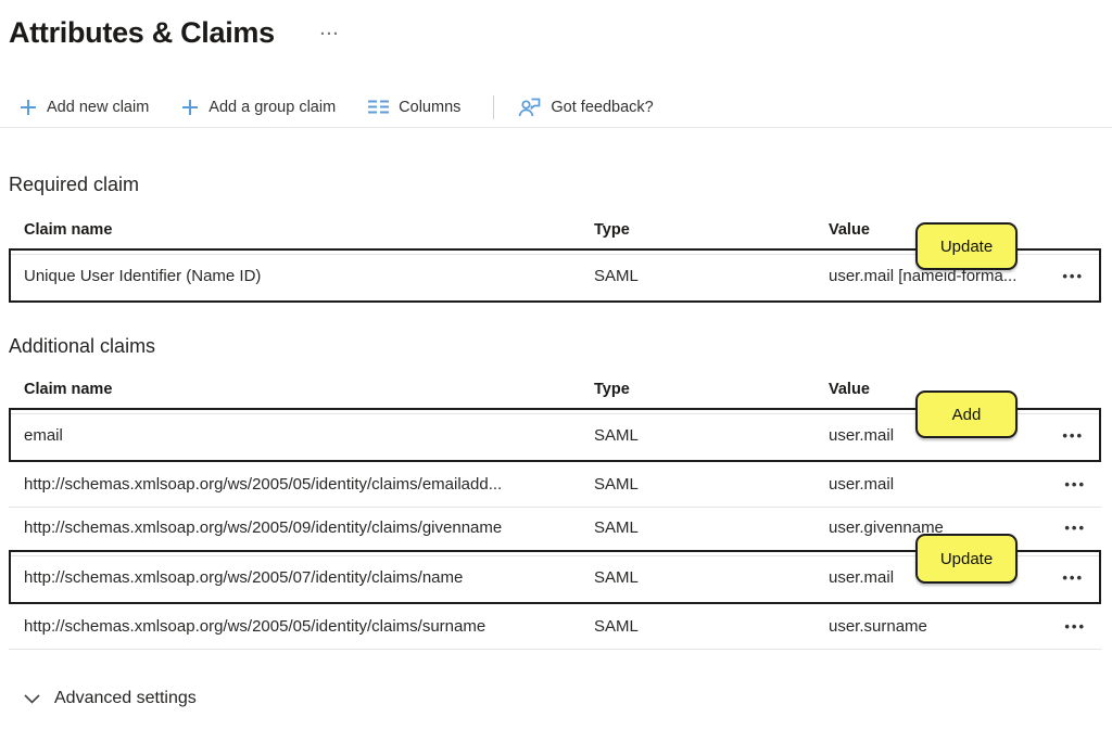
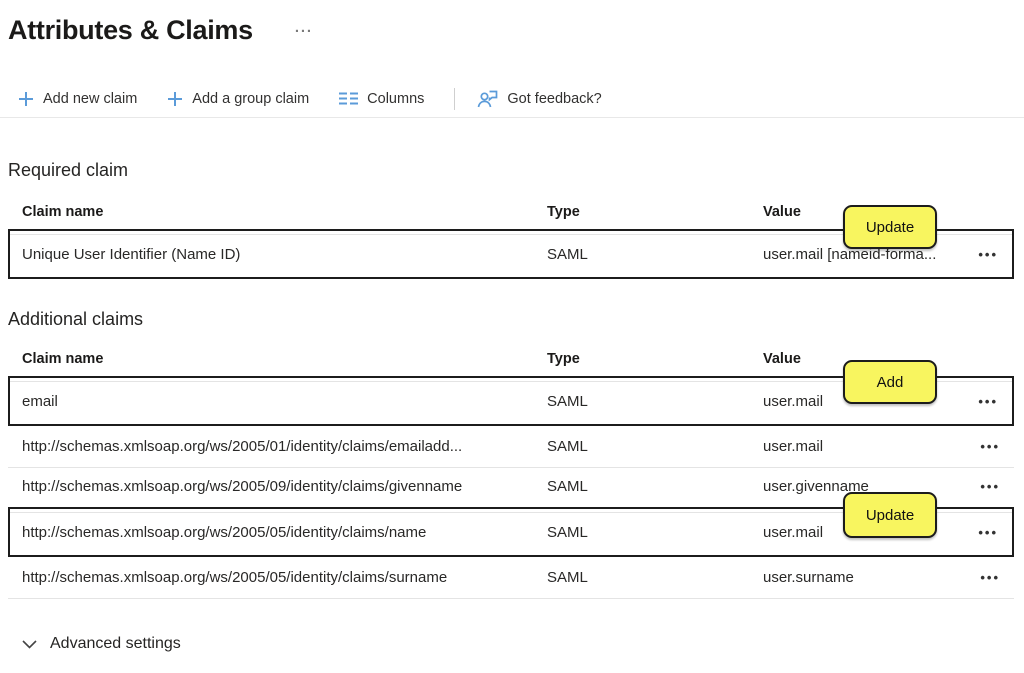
  Attributes & Claims
  ···
  Add new claim
  Add a group claim
  Columns
  Got feedback?
  Required claim
  Claim name
  Type
  Value
  Unique User Identifier (Name ID)
  SAML
  user.mail [nameid-forma...
  •••
  Additional claims
  Claim name
  Type
  Value
  email
  SAML
  user.mail
  •••
- http://schemas.xmlsoap.org/ws/2005/05/identity/claims/emailadd...
+ http://schemas.xmlsoap.org/ws/2005/01/identity/claims/emailadd...
  SAML
  user.mail
  •••
  http://schemas.xmlsoap.org/ws/2005/09/identity/claims/givenname
  SAML
  user.givenname
  •••
- http://schemas.xmlsoap.org/ws/2005/07/identity/claims/name
+ http://schemas.xmlsoap.org/ws/2005/05/identity/claims/name
  SAML
  user.mail
  •••
  http://schemas.xmlsoap.org/ws/2005/05/identity/claims/surname
  SAML
  user.surname
  •••
  Advanced settings
  Update
  Add
  Update
